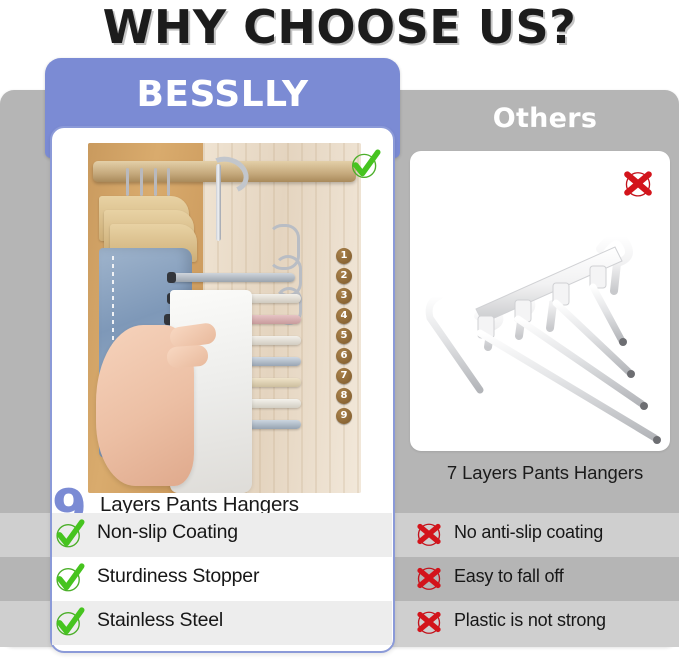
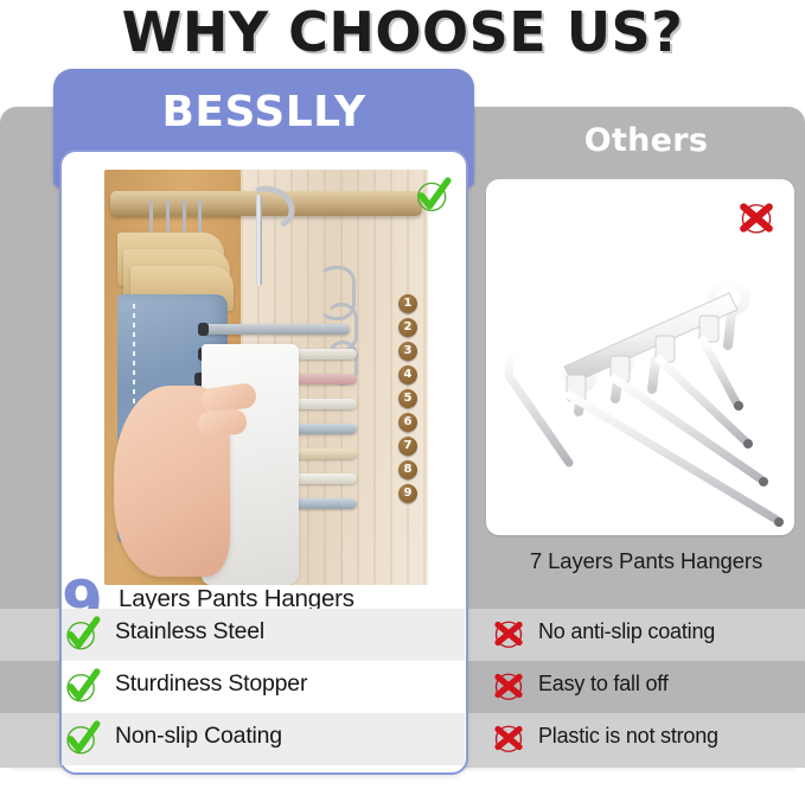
  WHY CHOOSE US?
  Others
  7 Layers Pants Hangers
  No anti-slip coating
  Easy to fall off
  Plastic is not strong
  BESSLLY
  1
  2
  3
  4
  5
  6
  7
  8
  9
  9
  Layers Pants Hangers
- Non-slip Coating
+ Stainless Steel
  Sturdiness Stopper
- Stainless Steel
+ Non-slip Coating
